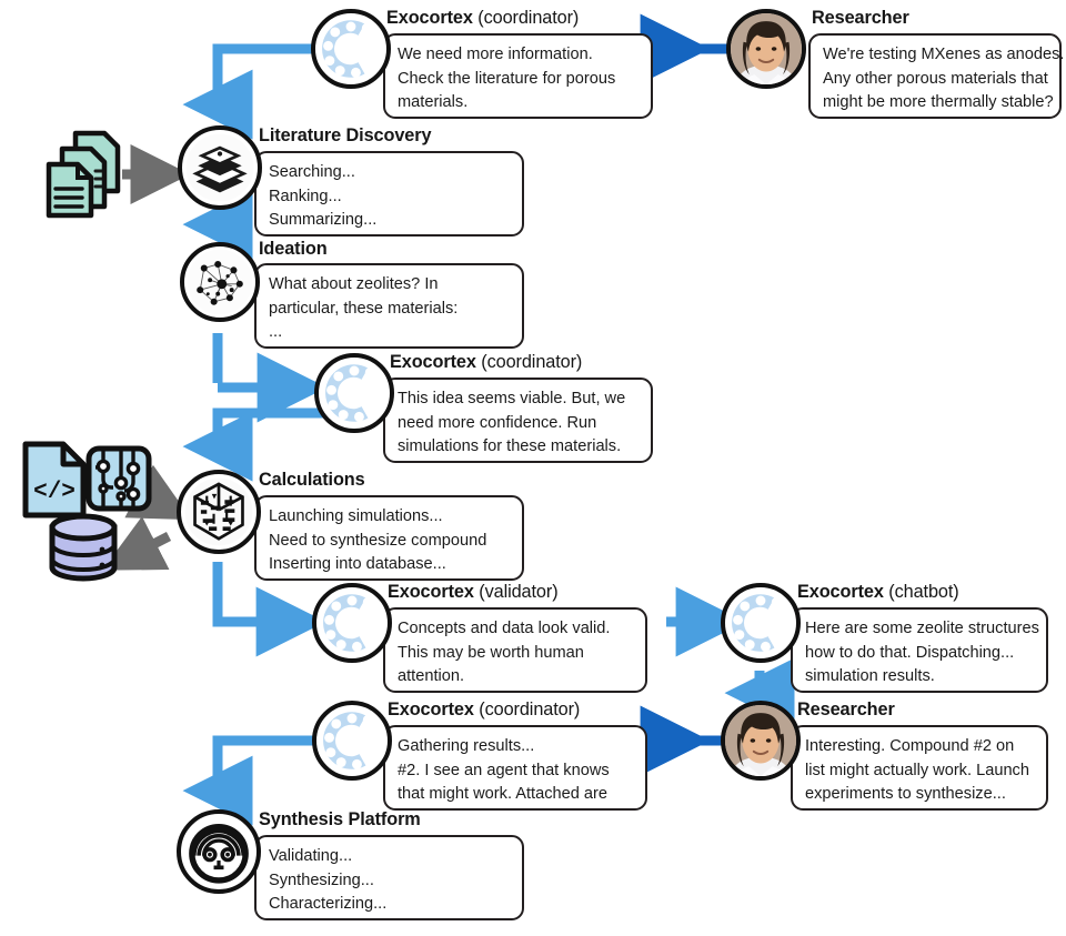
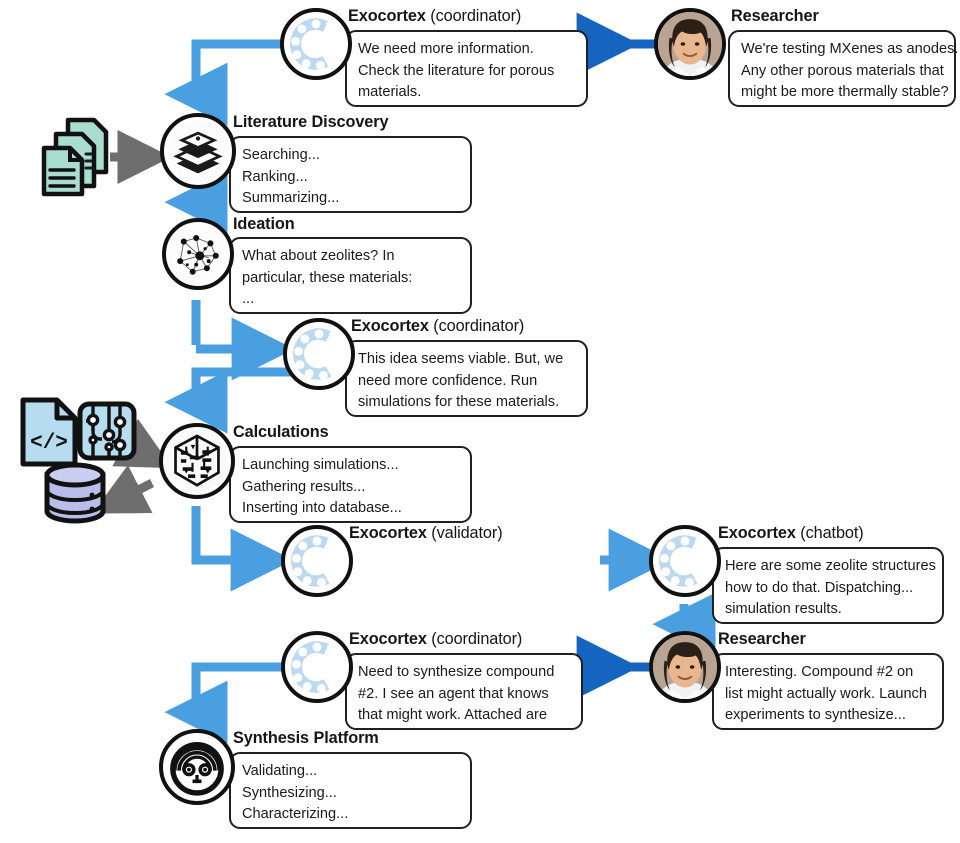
  </>
  Exocortex (coordinator)
  We need more information.
  Check the literature for porous
  materials.
  Researcher
  We're testing MXenes as anodes.
  Any other porous materials that
  might be more thermally stable?
  Literature Discovery
  Searching...
  Ranking...
  Summarizing...
  Ideation
  What about zeolites? In
  particular, these materials:
  ...
  Exocortex (coordinator)
  This idea seems viable. But, we
  need more confidence. Run
  simulations for these materials.
  Calculations
  Launching simulations...
- Need to synthesize compound
+ Gathering results...
  Inserting into database...
  Exocortex (validator)
- Concepts and data look valid.
- This may be worth human
- attention.
  Exocortex (chatbot)
  Here are some zeolite structures
  how to do that. Dispatching...
  simulation results.
  Exocortex (coordinator)
- Gathering results...
+ Need to synthesize compound
  #2. I see an agent that knows
  that might work. Attached are
  Researcher
  Interesting. Compound #2 on
  list might actually work. Launch
  experiments to synthesize...
  Synthesis Platform
  Validating...
  Synthesizing...
  Characterizing...
